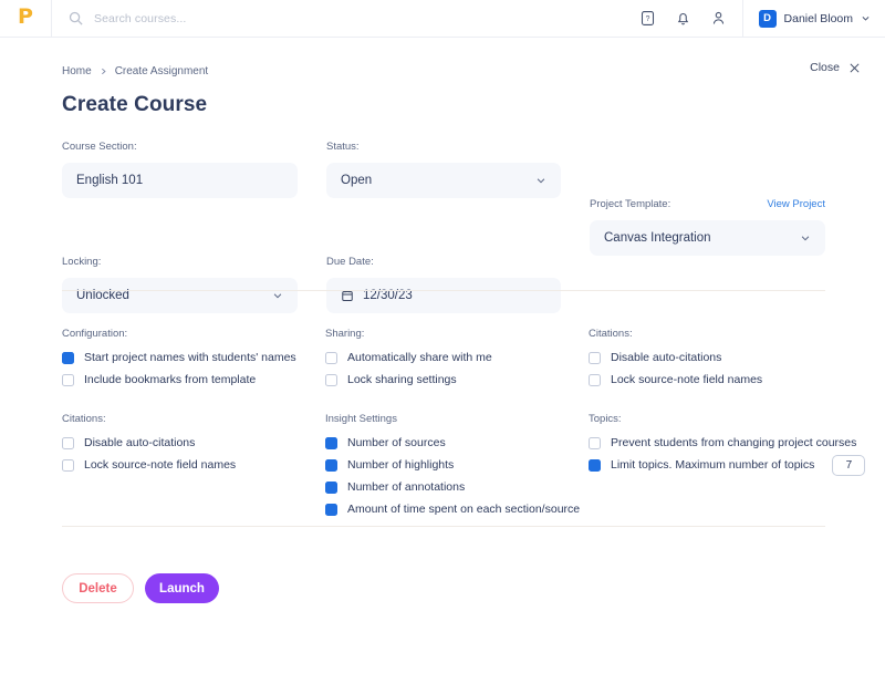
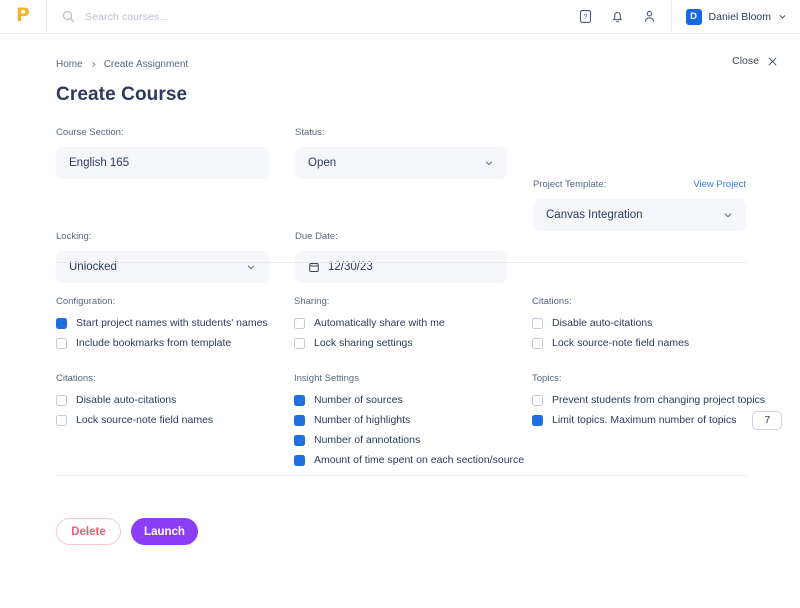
  P
  Search courses...
  D
  Daniel Bloom
  Home
  Create Assignment
  Close
  Create Course
  Course Section:
- English 101
+ English 165
  Status:
  Open
  Project Template:
  View Project
  Canvas Integration
  Locking:
  Unlocked
  Due Date:
  12/30/23
  Configuration:
  Start project names with students' names
  Include bookmarks from template
  Citations:
  Disable auto-citations
  Lock source-note field names
  Sharing:
  Automatically share with me
  Lock sharing settings
  Insight Settings
  Number of sources
  Number of highlights
  Number of annotations
  Amount of time spent on each section/source
  Citations:
  Disable auto-citations
  Lock source-note field names
  Topics:
- Prevent students from changing project courses
+ Prevent students from changing project topics
  Limit topics. Maximum number of topics
  7
  Delete
  Launch
